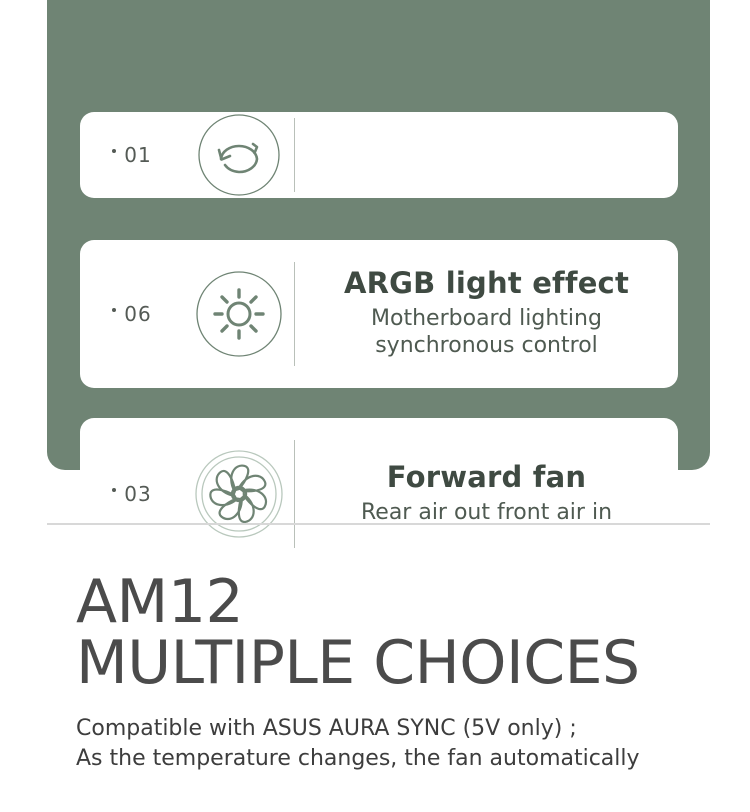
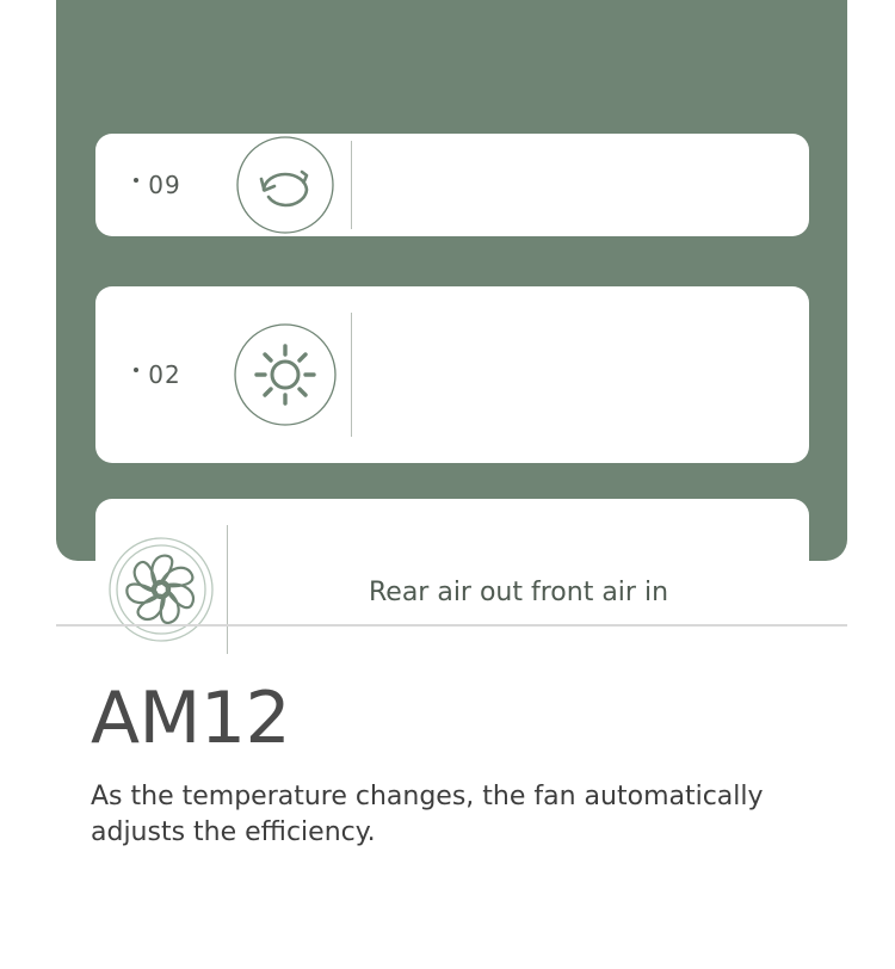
- 01
+ 09
- 06
+ 02
- ARGB light effect
- Motherboard lighting synchronous control
- 03
- Forward fan
  Rear air out front air in
  AM12
- MULTIPLE CHOICES
- Compatible with ASUS AURA SYNC (5V only) ;
  As the temperature changes, the fan automatically
+ adjusts the efficiency.
